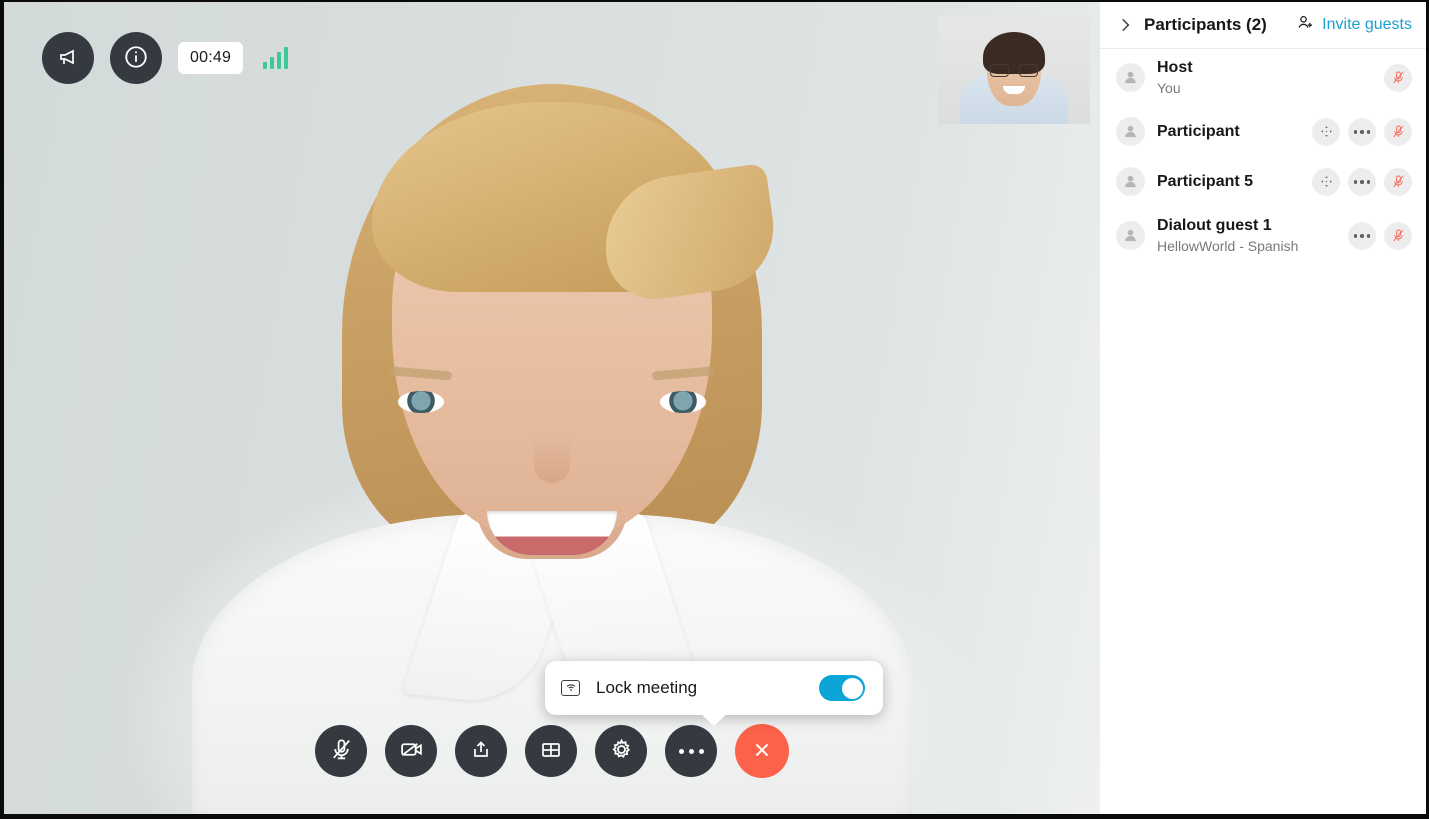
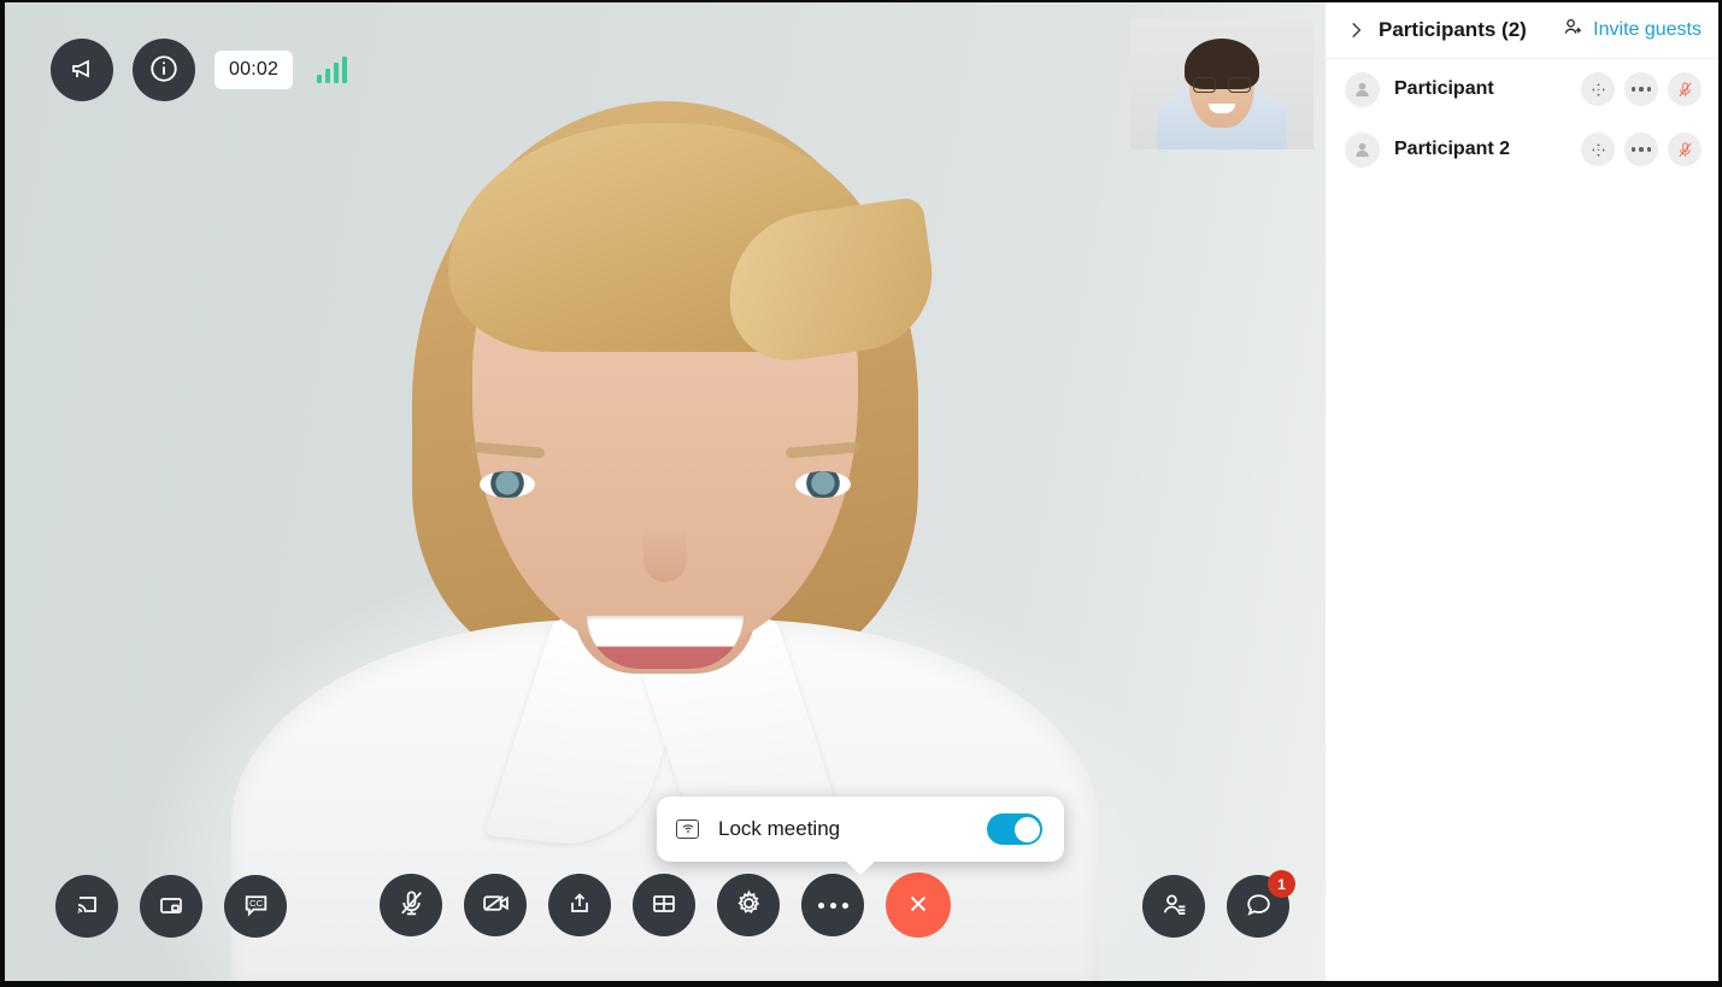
- 00:49
+ 00:02
  Lock meeting
+ CC
+ 1
  Participants (2)
  Invite guests
- Host
- You
  Participant
- Participant 5
+ Participant 2
- Dialout guest 1
- HellowWorld - Spanish
